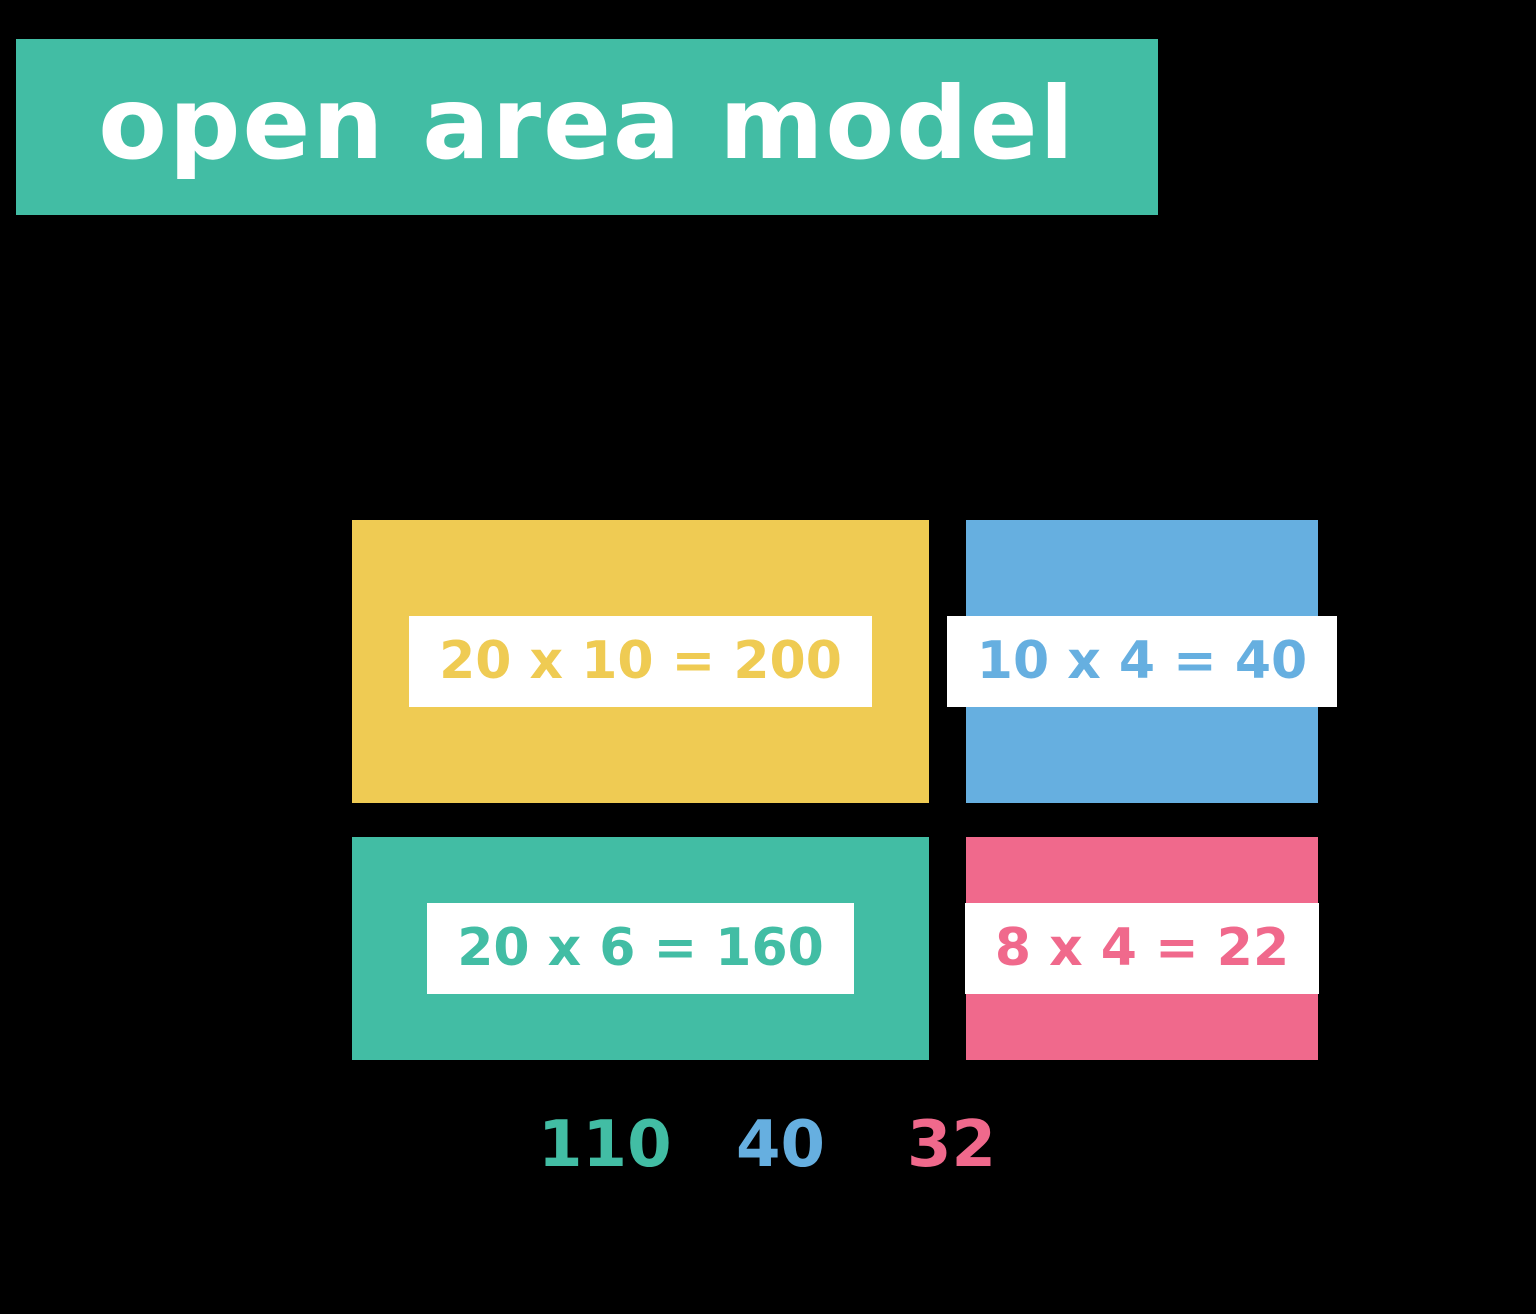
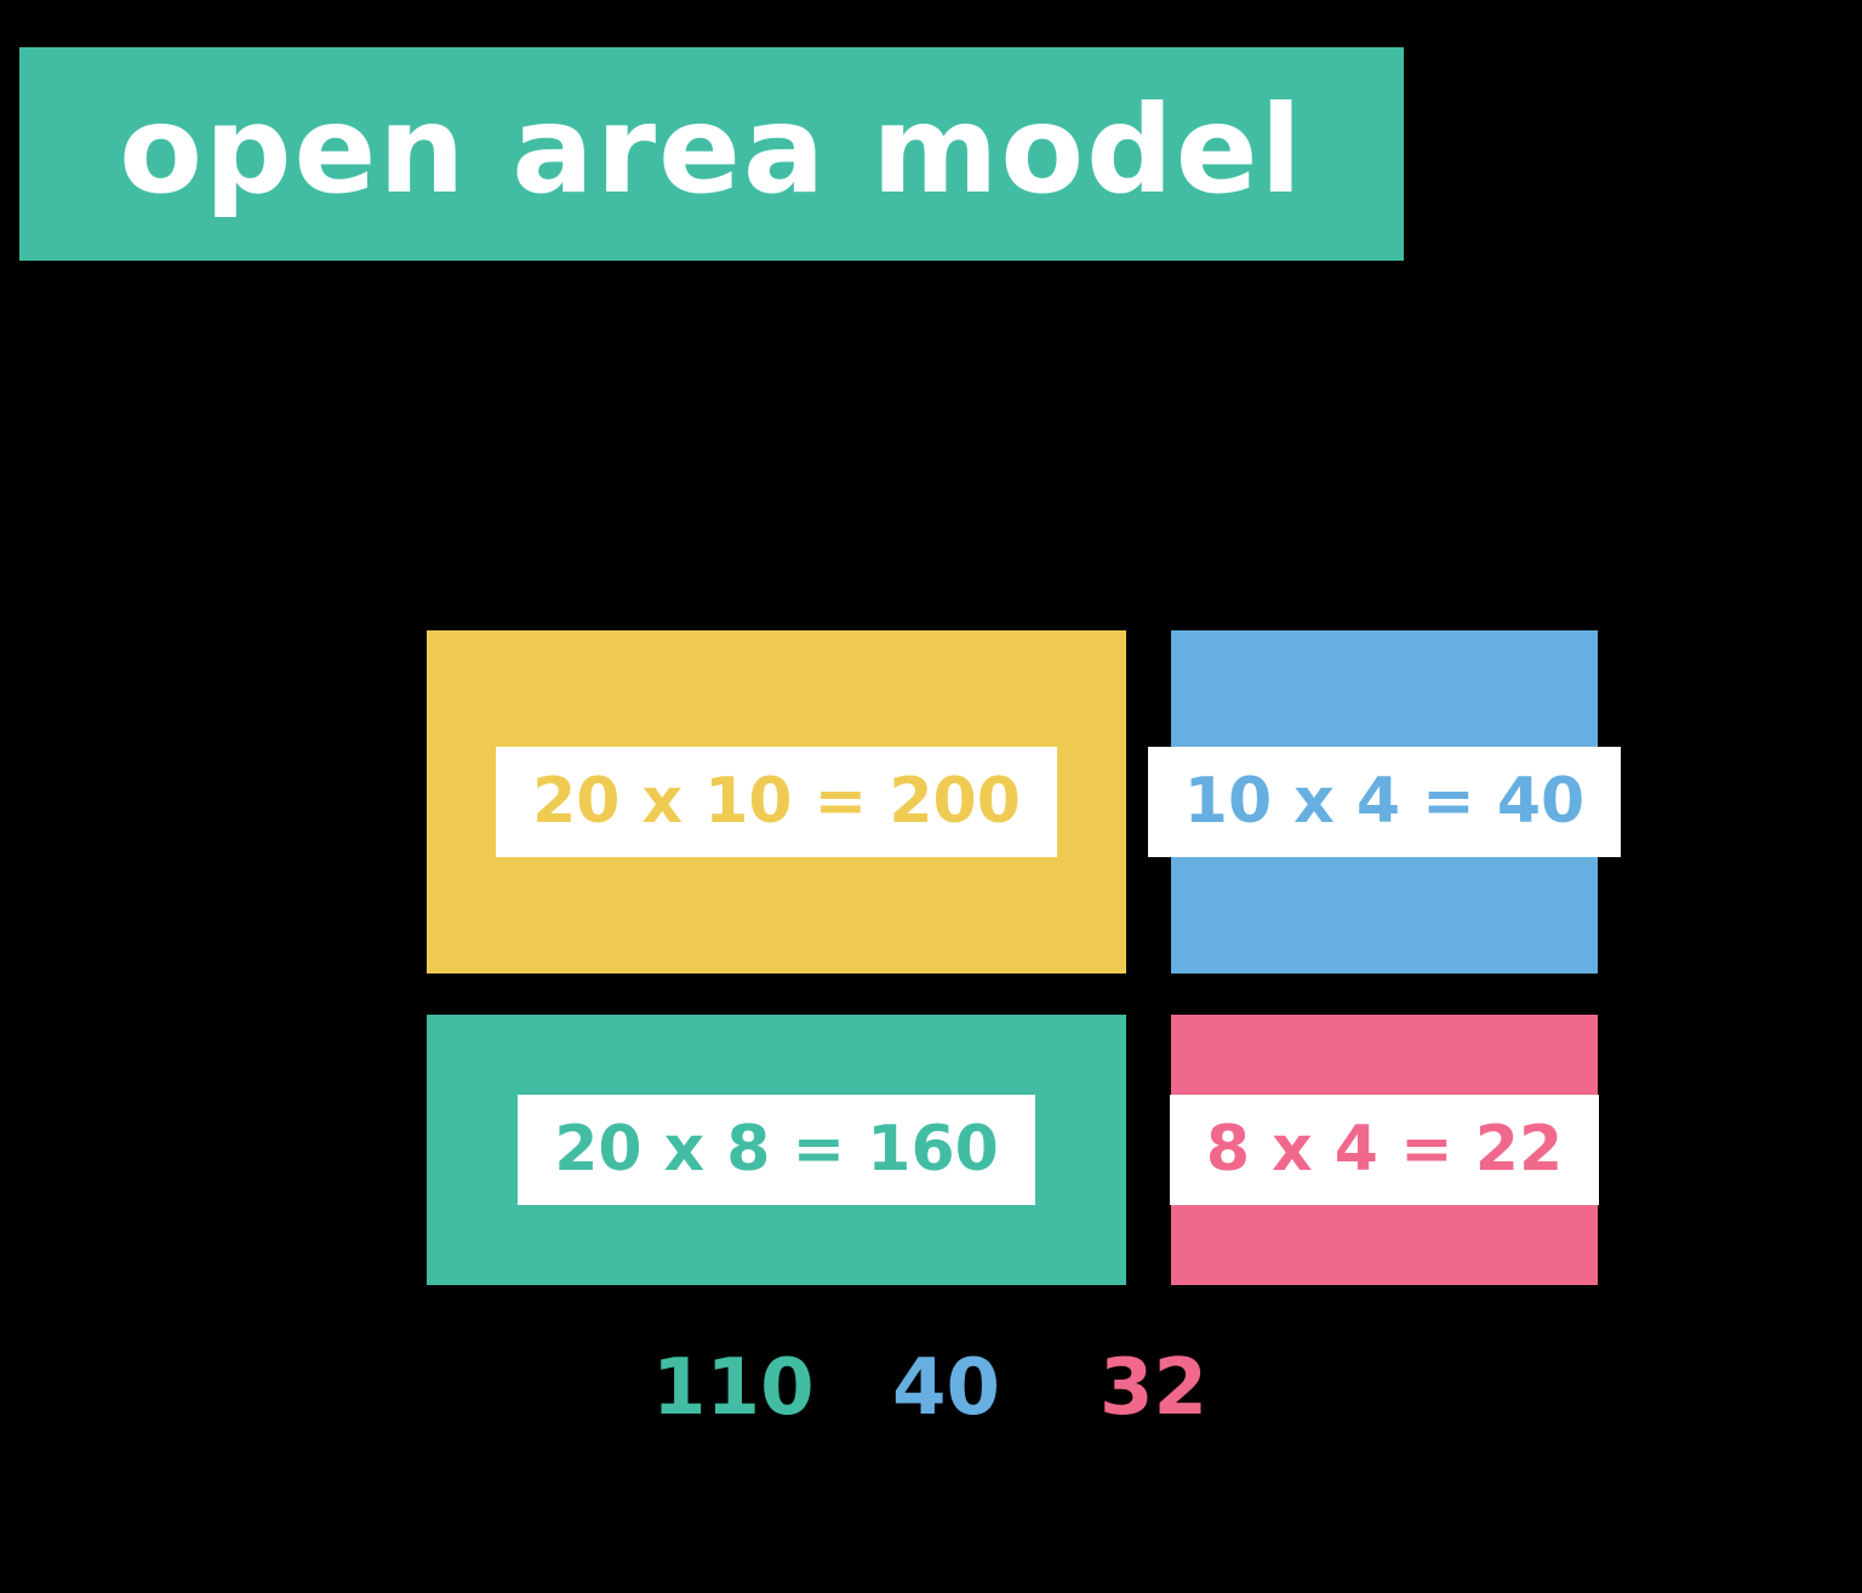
  open area model
  20 x 10 = 200
  10 x 4 = 40
- 20 x 6 = 160
+ 20 x 8 = 160
  8 x 4 = 22
  110
  40
  32
